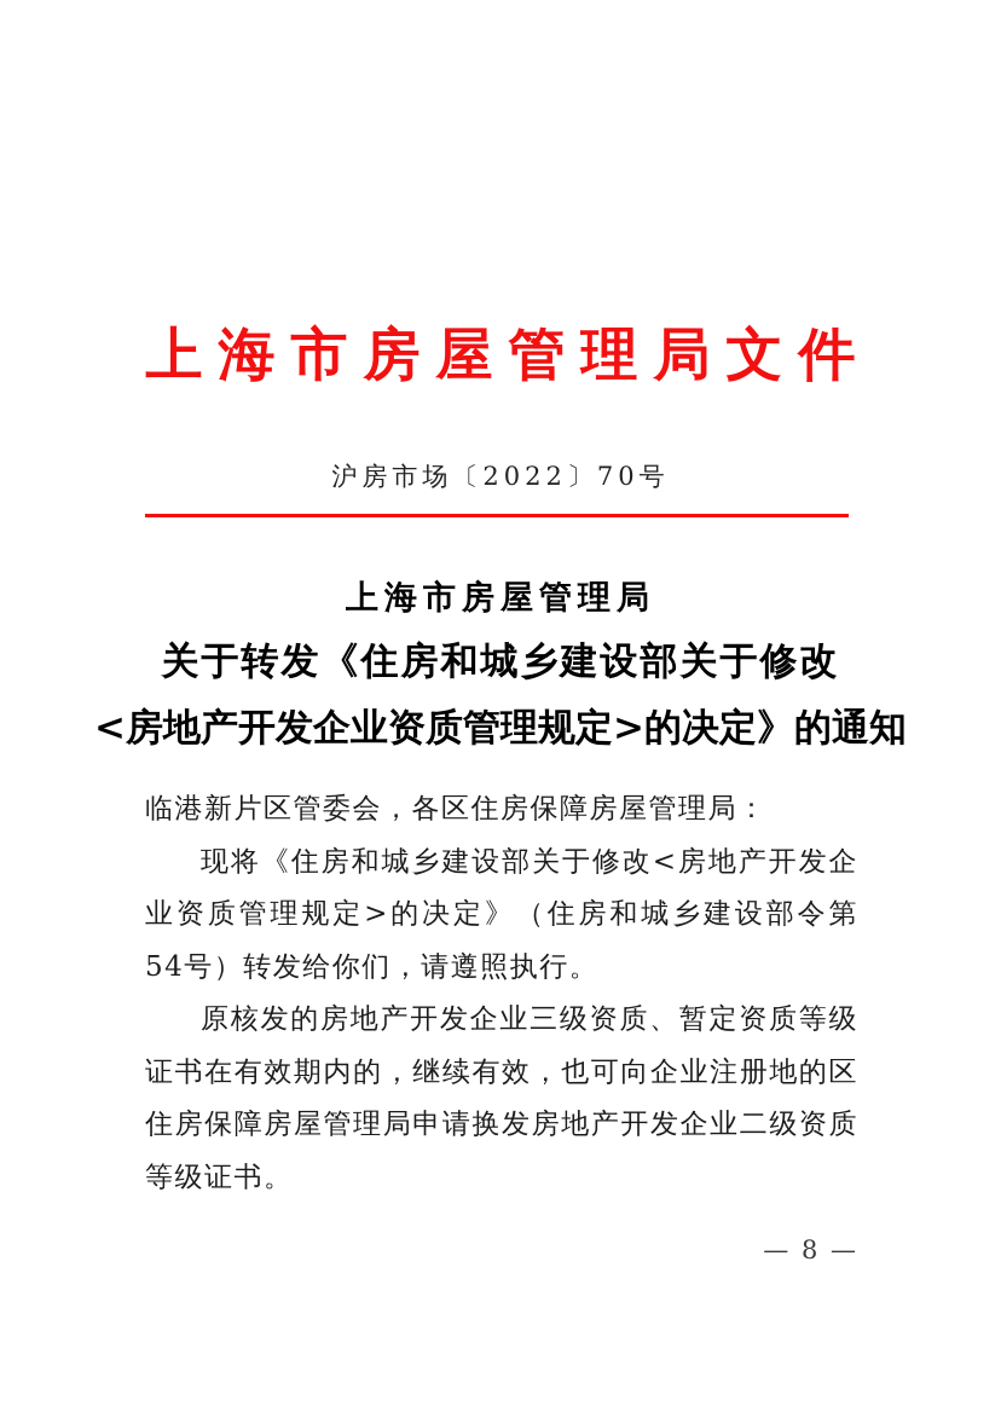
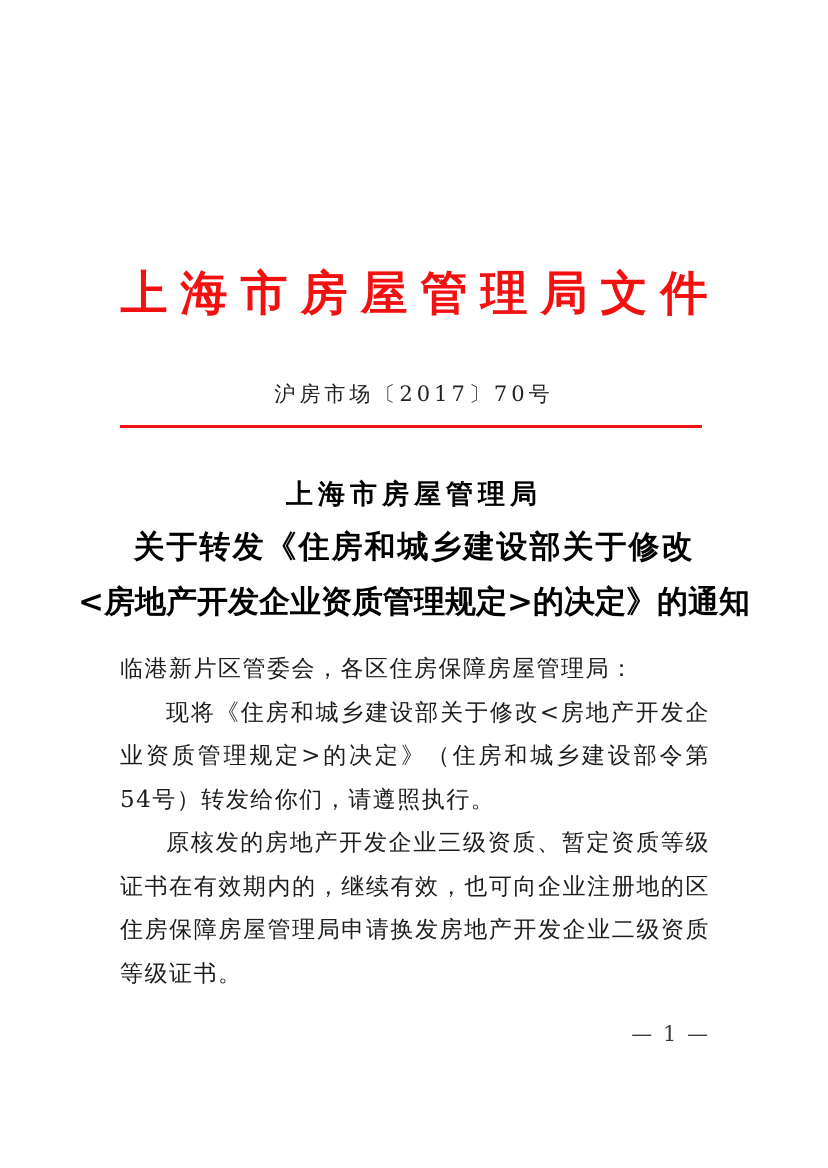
  上海市房屋管理局文件
- 沪房市场〔2022〕70号
+ 沪房市场〔2017〕70号
  上海市房屋管理局
  关于转发《住房和城乡建设部关于修改
  <房地产开发企业资质管理规定>的决定》的通知
  临港新片区管委会，各区住房保障房屋管理局：
  现将《住房和城乡建设部关于修改<房地产开发企业资质管理规定>的决定》（住房和城乡建设部令第54号）转发给你们，请遵照执行。
  原核发的房地产开发企业三级资质、暂定资质等级证书在有效期内的，继续有效，也可向企业注册地的区住房保障房屋管理局申请换发房地产开发企业二级资质等级证书。
- — 8 —
+ — 1 —
